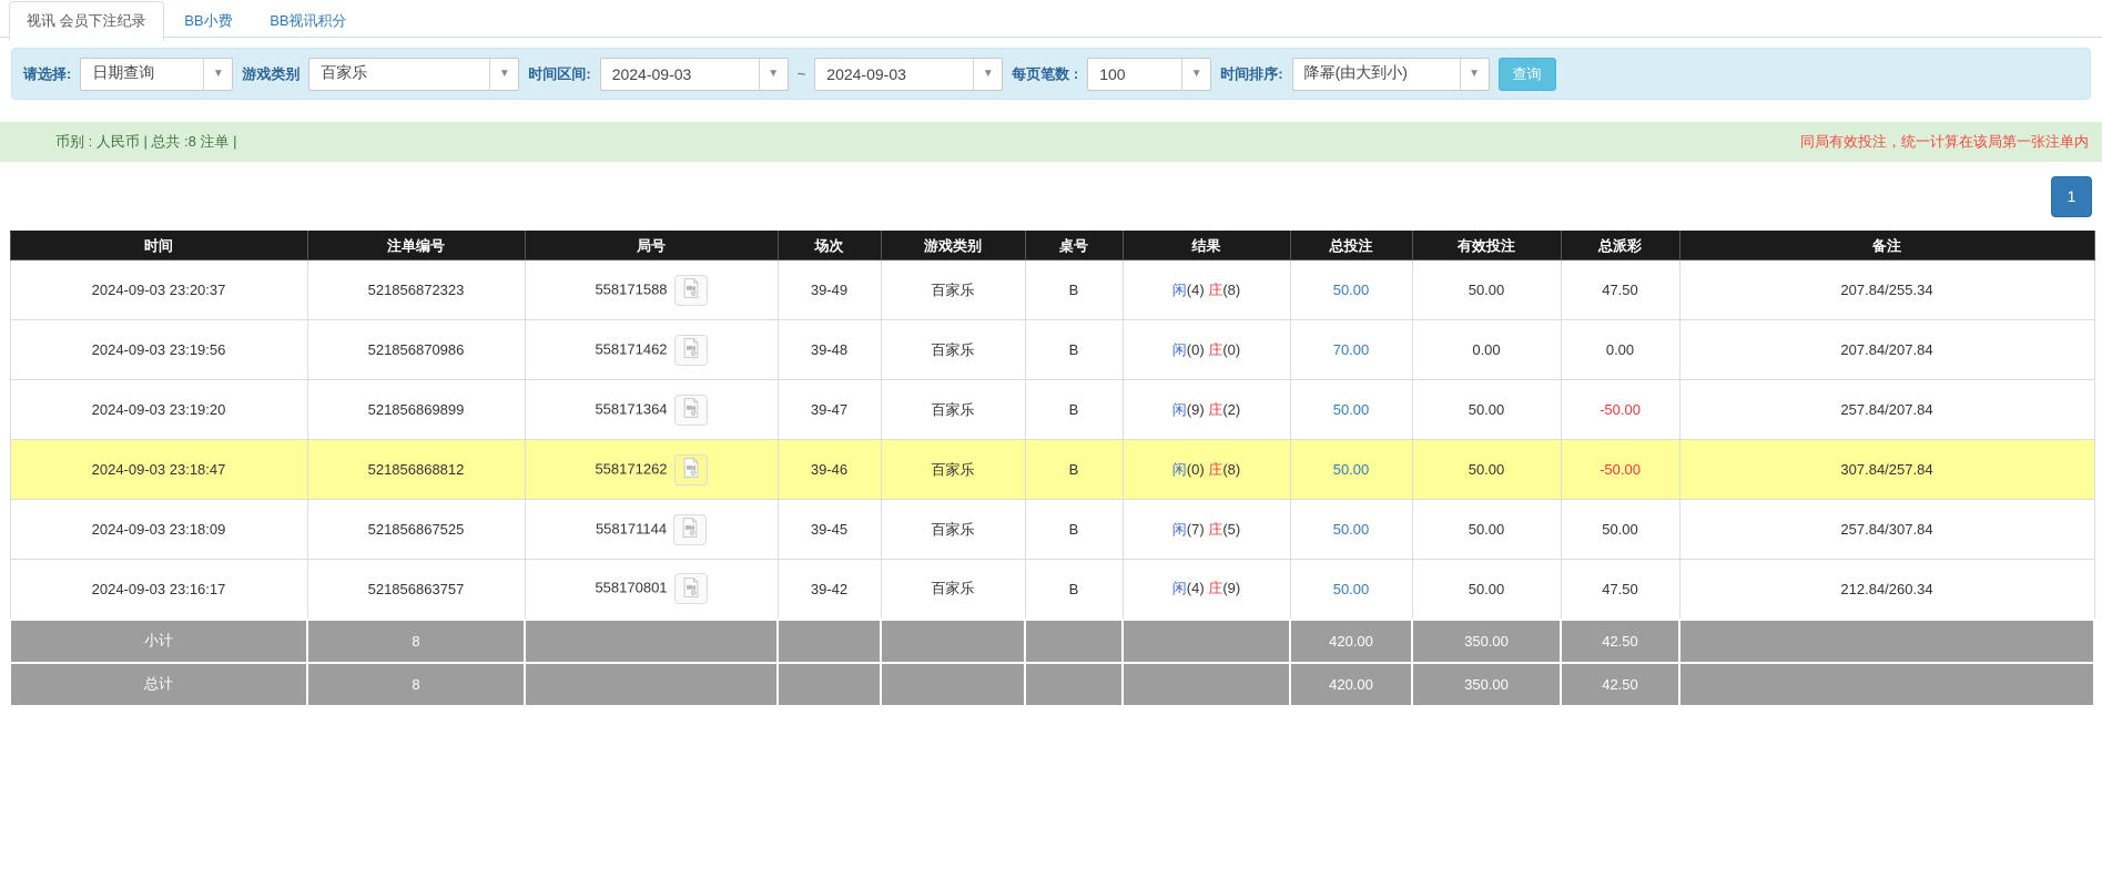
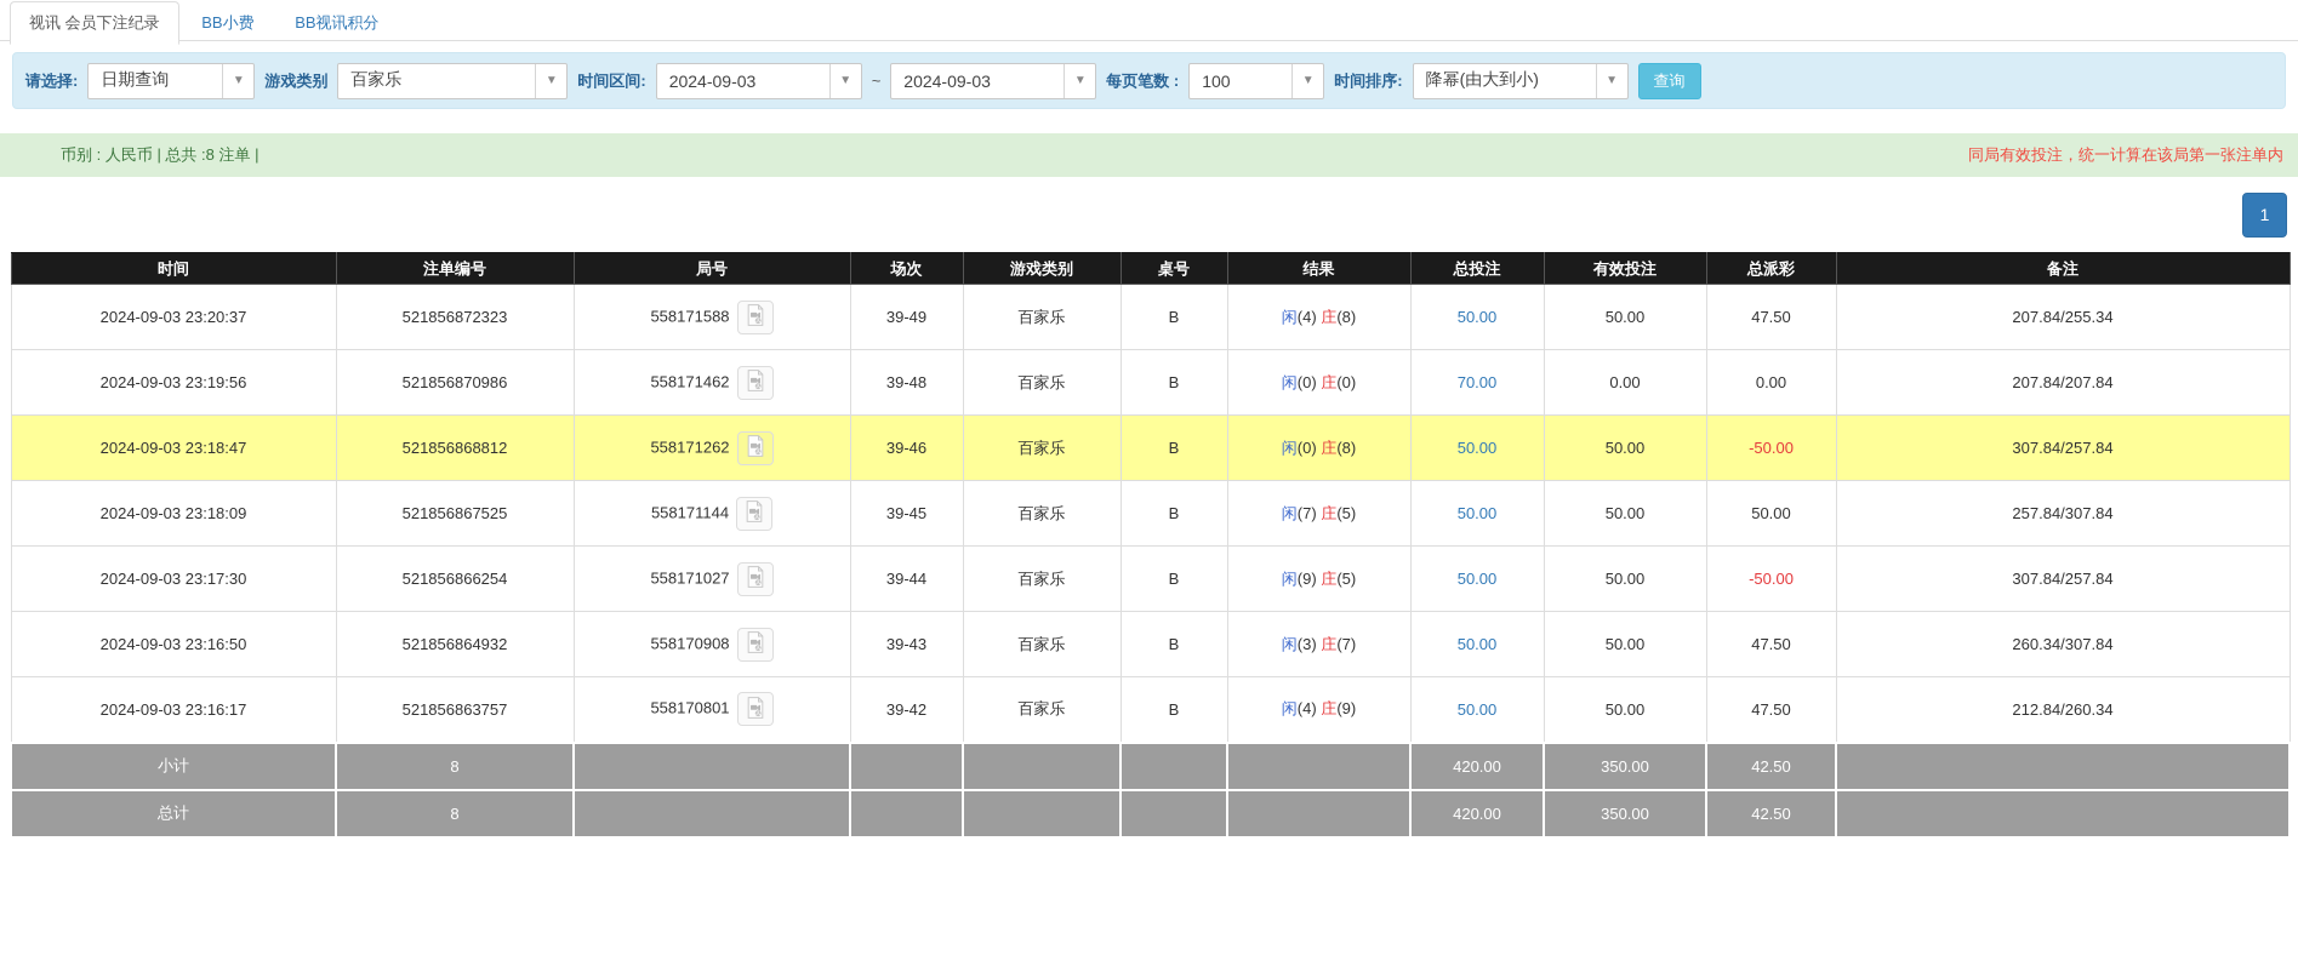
  视讯 会员下注纪录 BB小费 BB视讯积分
  请选择:
  日期查询
  ▼
  游戏类别
  百家乐
  ▼
  时间区间:
  2024-09-03
  ▼
  ~
  2024-09-03
  ▼
  每页笔数 :
  100
  ▼
  时间排序:
  降幂(由大到小)
  ▼
  查询
  币别 : 人民币 | 总共 :8 注单 |
  同局有效投注，统一计算在该局第一张注单内
  1
  时间	注单编号	局号	场次	游戏类别	桌号	结果	总投注	有效投注	总派彩	备注
  2024-09-03 23:20:37	521856872323	558171588	39-49	百家乐	B	闲(4) 庄(8)	50.00	50.00	47.50	207.84/255.34
  2024-09-03 23:19:56	521856870986	558171462	39-48	百家乐	B	闲(0) 庄(0)	70.00	0.00	0.00	207.84/207.84
- 2024-09-03 23:19:20	521856869899	558171364	39-47	百家乐	B	闲(9) 庄(2)	50.00	50.00	-50.00	257.84/207.84
  2024-09-03 23:18:47	521856868812	558171262	39-46	百家乐	B	闲(0) 庄(8)	50.00	50.00	-50.00	307.84/257.84
  2024-09-03 23:18:09	521856867525	558171144	39-45	百家乐	B	闲(7) 庄(5)	50.00	50.00	50.00	257.84/307.84
+ 2024-09-03 23:17:30	521856866254	558171027	39-44	百家乐	B	闲(9) 庄(5)	50.00	50.00	-50.00	307.84/257.84
+ 2024-09-03 23:16:50	521856864932	558170908	39-43	百家乐	B	闲(3) 庄(7)	50.00	50.00	47.50	260.34/307.84
  2024-09-03 23:16:17	521856863757	558170801	39-42	百家乐	B	闲(4) 庄(9)	50.00	50.00	47.50	212.84/260.34
  小计	8						420.00	350.00	42.50
  总计	8						420.00	350.00	42.50
